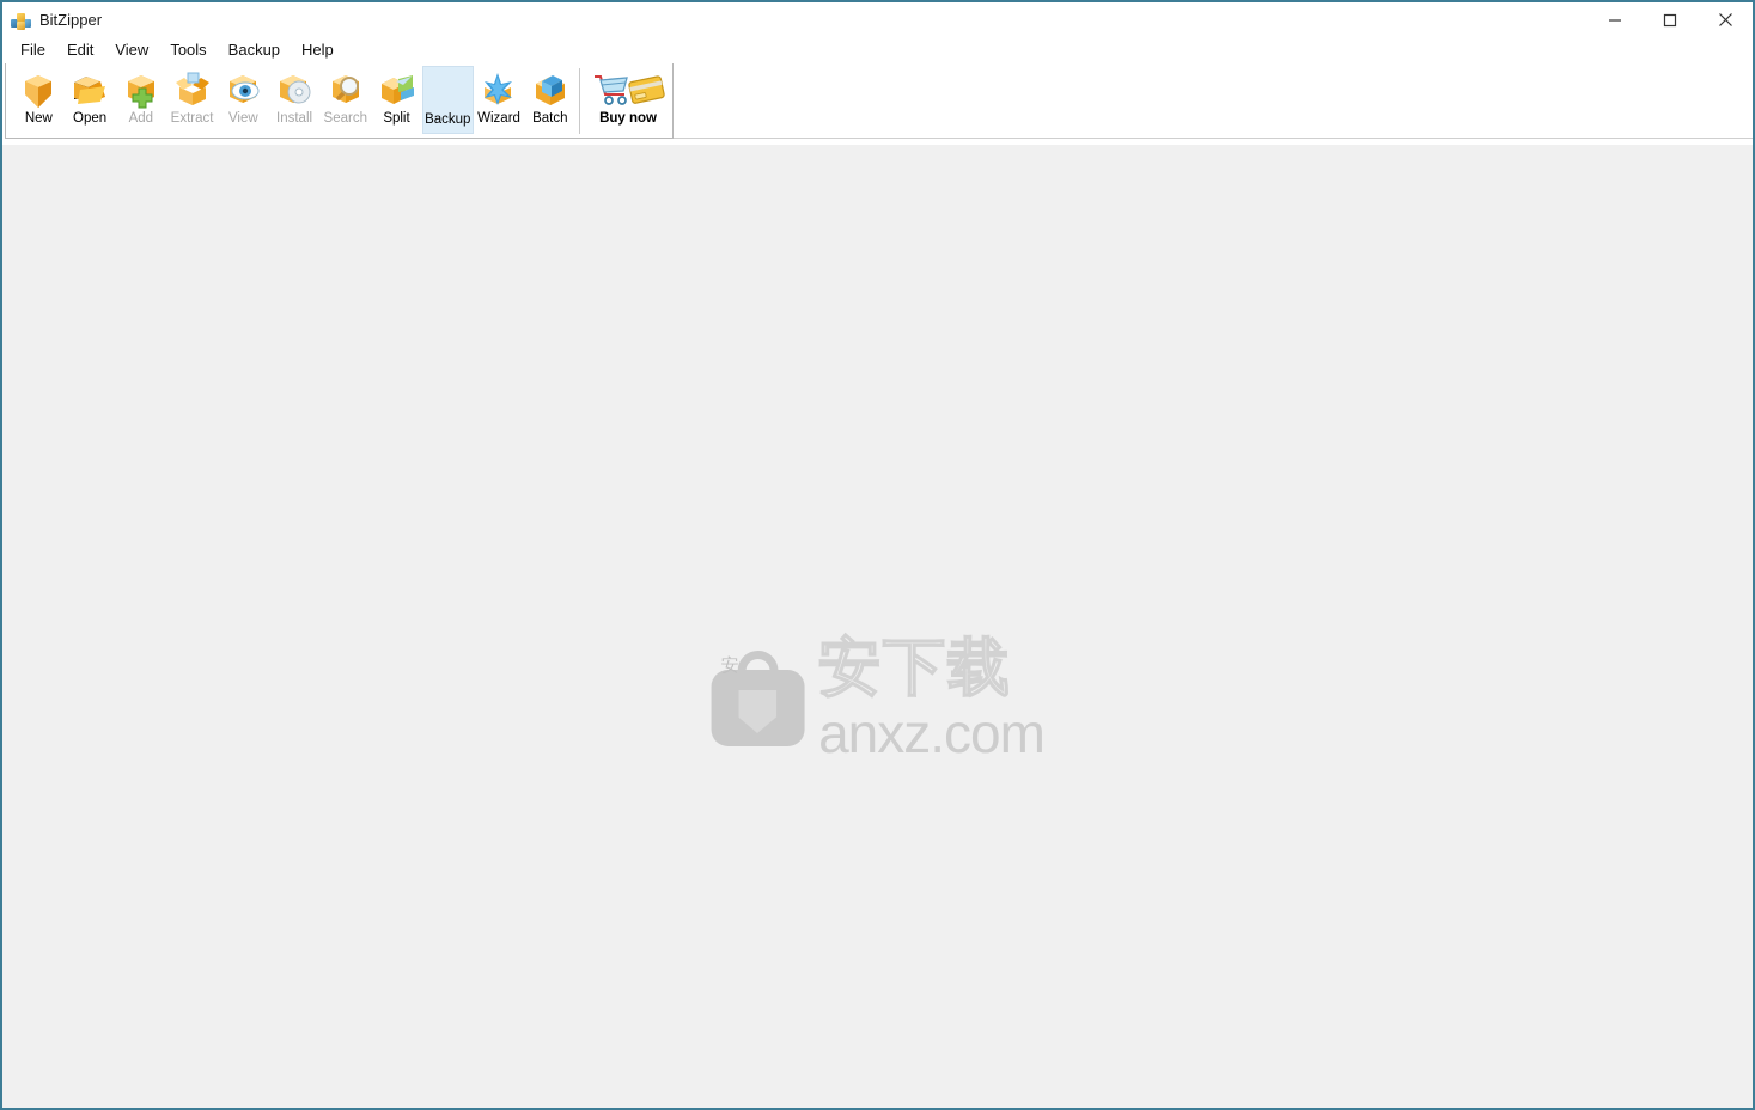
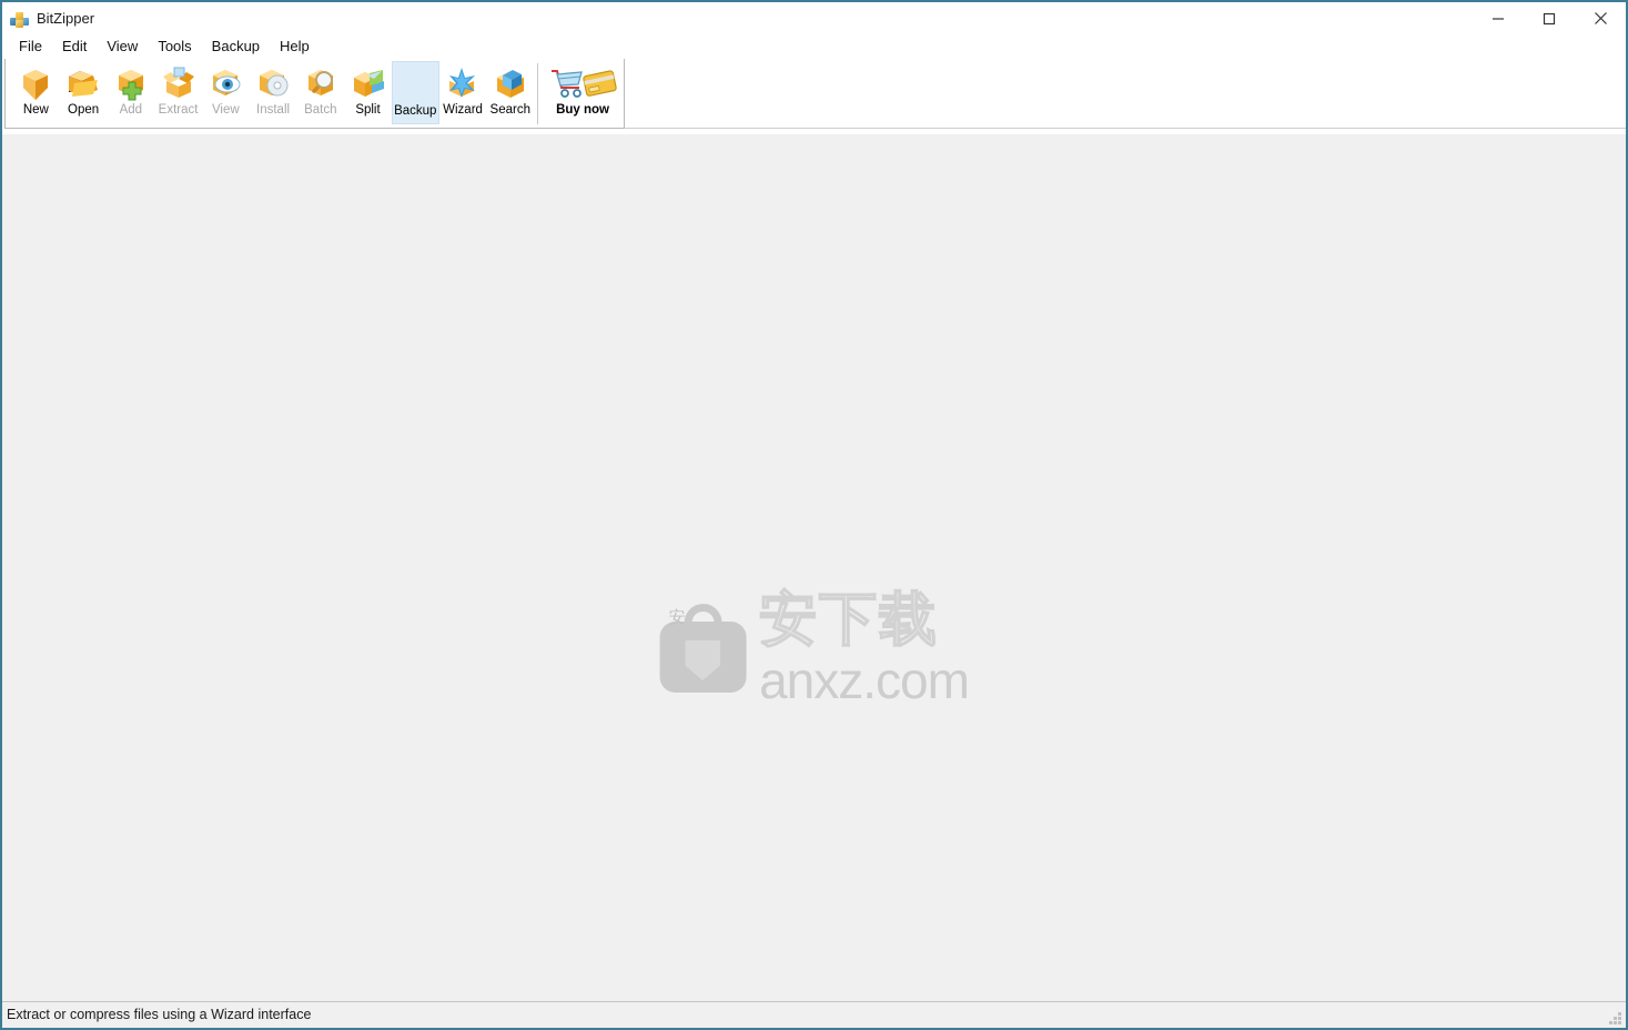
  BitZipper
  File
  Edit
  View
  Tools
  Backup
  Help
  New
  Open
  Add
  Extract
  View
  Install
- Search
+ Batch
  Split
  Backup
  Wizard
- Batch
+ Search
  Buy now
  安
  安下载
  anxz.com
+ Extract or compress files using a Wizard interface
